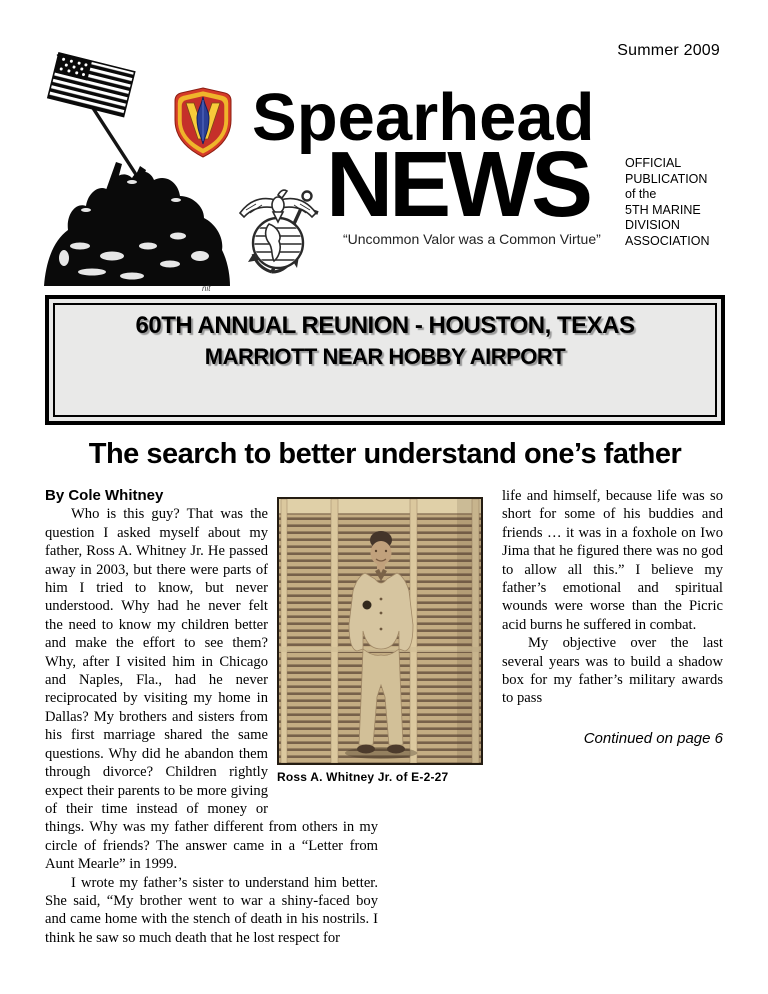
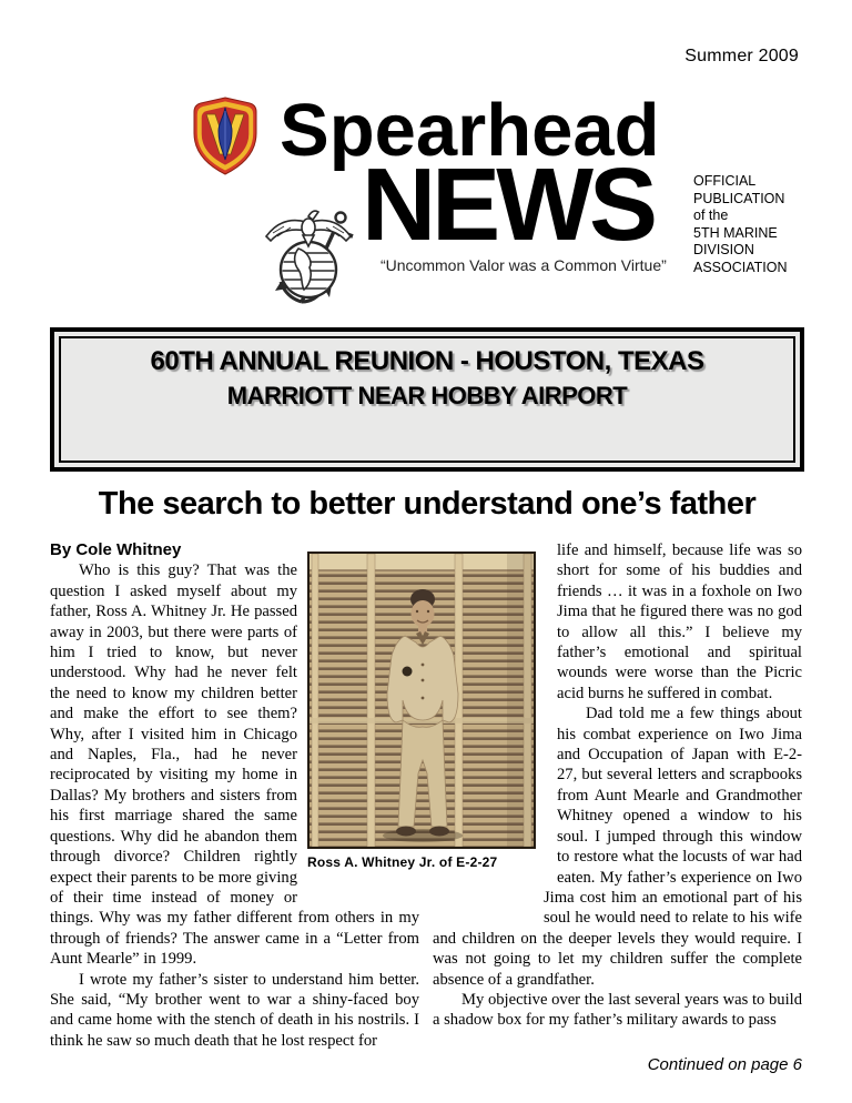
  Summer 2009
- nit
  Spearhead
  NEWS
  “Uncommon Valor was a Common Virtue”
  OFFICIAL
  PUBLICATION
  of the
  5TH MARINE
  DIVISION
  ASSOCIATION
  60TH ANNUAL REUNION - HOUSTON, TEXAS
  MARRIOTT NEAR HOBBY AIRPORT
  The search to better understand one’s father
  By Cole Whitney
- Who is this guy? That was the question I asked myself about my father, Ross A. Whitney Jr. He passed away in 2003, but there were parts of him I tried to know, but never understood. Why had he never felt the need to know my children better and make the effort to see them? Why, after I visited him in Chicago and Naples, Fla., had he never reciprocated by visiting my home in Dallas? My brothers and sisters from his first marriage shared the same questions. Why did he abandon them through divorce? Children rightly expect their parents to be more giving of their time instead of money or things. Why was my father different from others in my circle of friends? The answer came in a “Letter from Aunt Mearle” in 1999.
+ Who is this guy? That was the question I asked myself about my father, Ross A. Whitney Jr. He passed away in 2003, but there were parts of him I tried to know, but never understood. Why had he never felt the need to know my children better and make the effort to see them? Why, after I visited him in Chicago and Naples, Fla., had he never reciprocated by visiting my home in Dallas? My brothers and sisters from his first marriage shared the same questions. Why did he abandon them through divorce? Children rightly expect their parents to be more giving of their time instead of money or things. Why was my father different from others in my through of friends? The answer came in a “Letter from Aunt Mearle” in 1999.
  I wrote my father’s sister to understand him better. She said, “My brother went to war a shiny-faced boy and came home with the stench of death in his nostrils. I think he saw so much death that he lost respect for
  life and himself, because life was so short for some of his buddies and friends … it was in a foxhole on Iwo Jima that he figured there was no god to allow all this.” I believe my father’s emotional and spiritual wounds were worse than the Picric acid burns he suffered in combat.
+ Dad told me a few things about his combat experience on Iwo Jima and Occupation of Japan with E-2-27, but several letters and scrapbooks from Aunt Mearle and Grandmother Whitney opened a window to his soul. I jumped through this window to restore what the locusts of war had eaten. My father’s experience on Iwo Jima cost him an emotional part of his soul he would need to relate to his wife and children on the deeper levels they would require. I was not going to let my children suffer the complete absence of a grandfather.
  My objective over the last several years was to build a shadow box for my father’s military awards to pass
  Continued on page 6
  Ross A. Whitney Jr. of E-2-27
